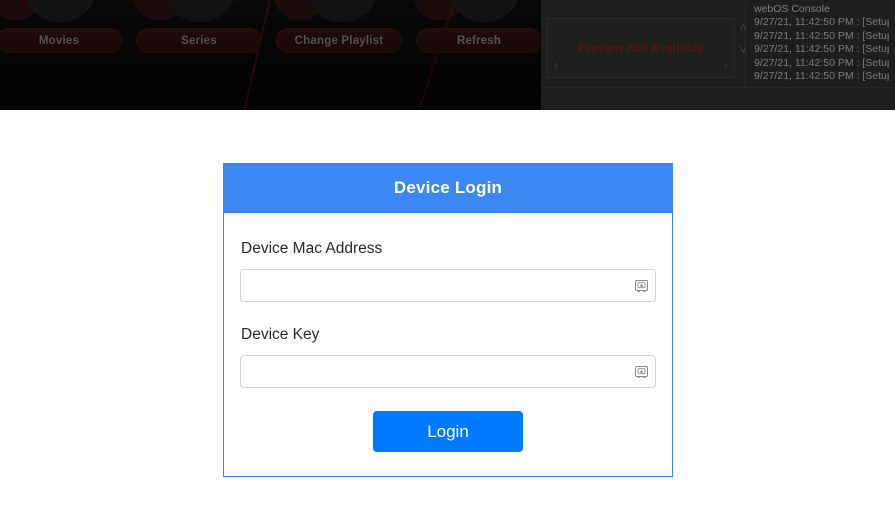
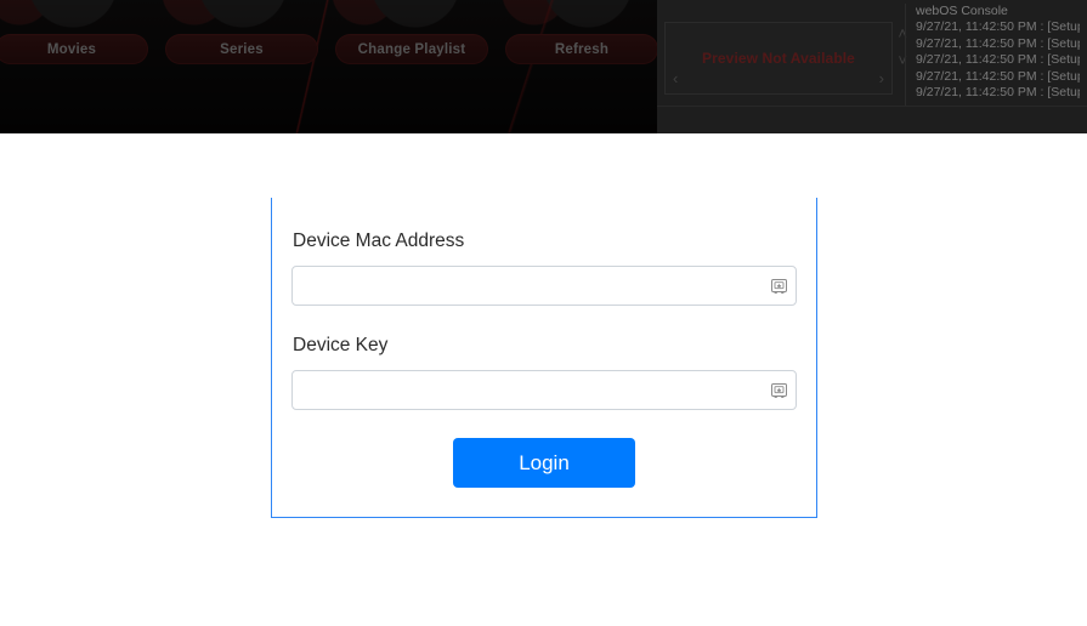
  Movies
  Series
  Change Playlist
  Refresh
  Preview Not Available
  ‹
  ›
  ˄
  ˅
  webOS Console
  9/27/21, 11:42:50 PM : [Setu
  9/27/21, 11:42:50 PM : [Setu
  9/27/21, 11:42:50 PM : [Setu
  9/27/21, 11:42:50 PM : [Setu
  9/27/21, 11:42:50 PM : [Setu
- Device Login
  Device Mac Address
  Device Key
  Login
